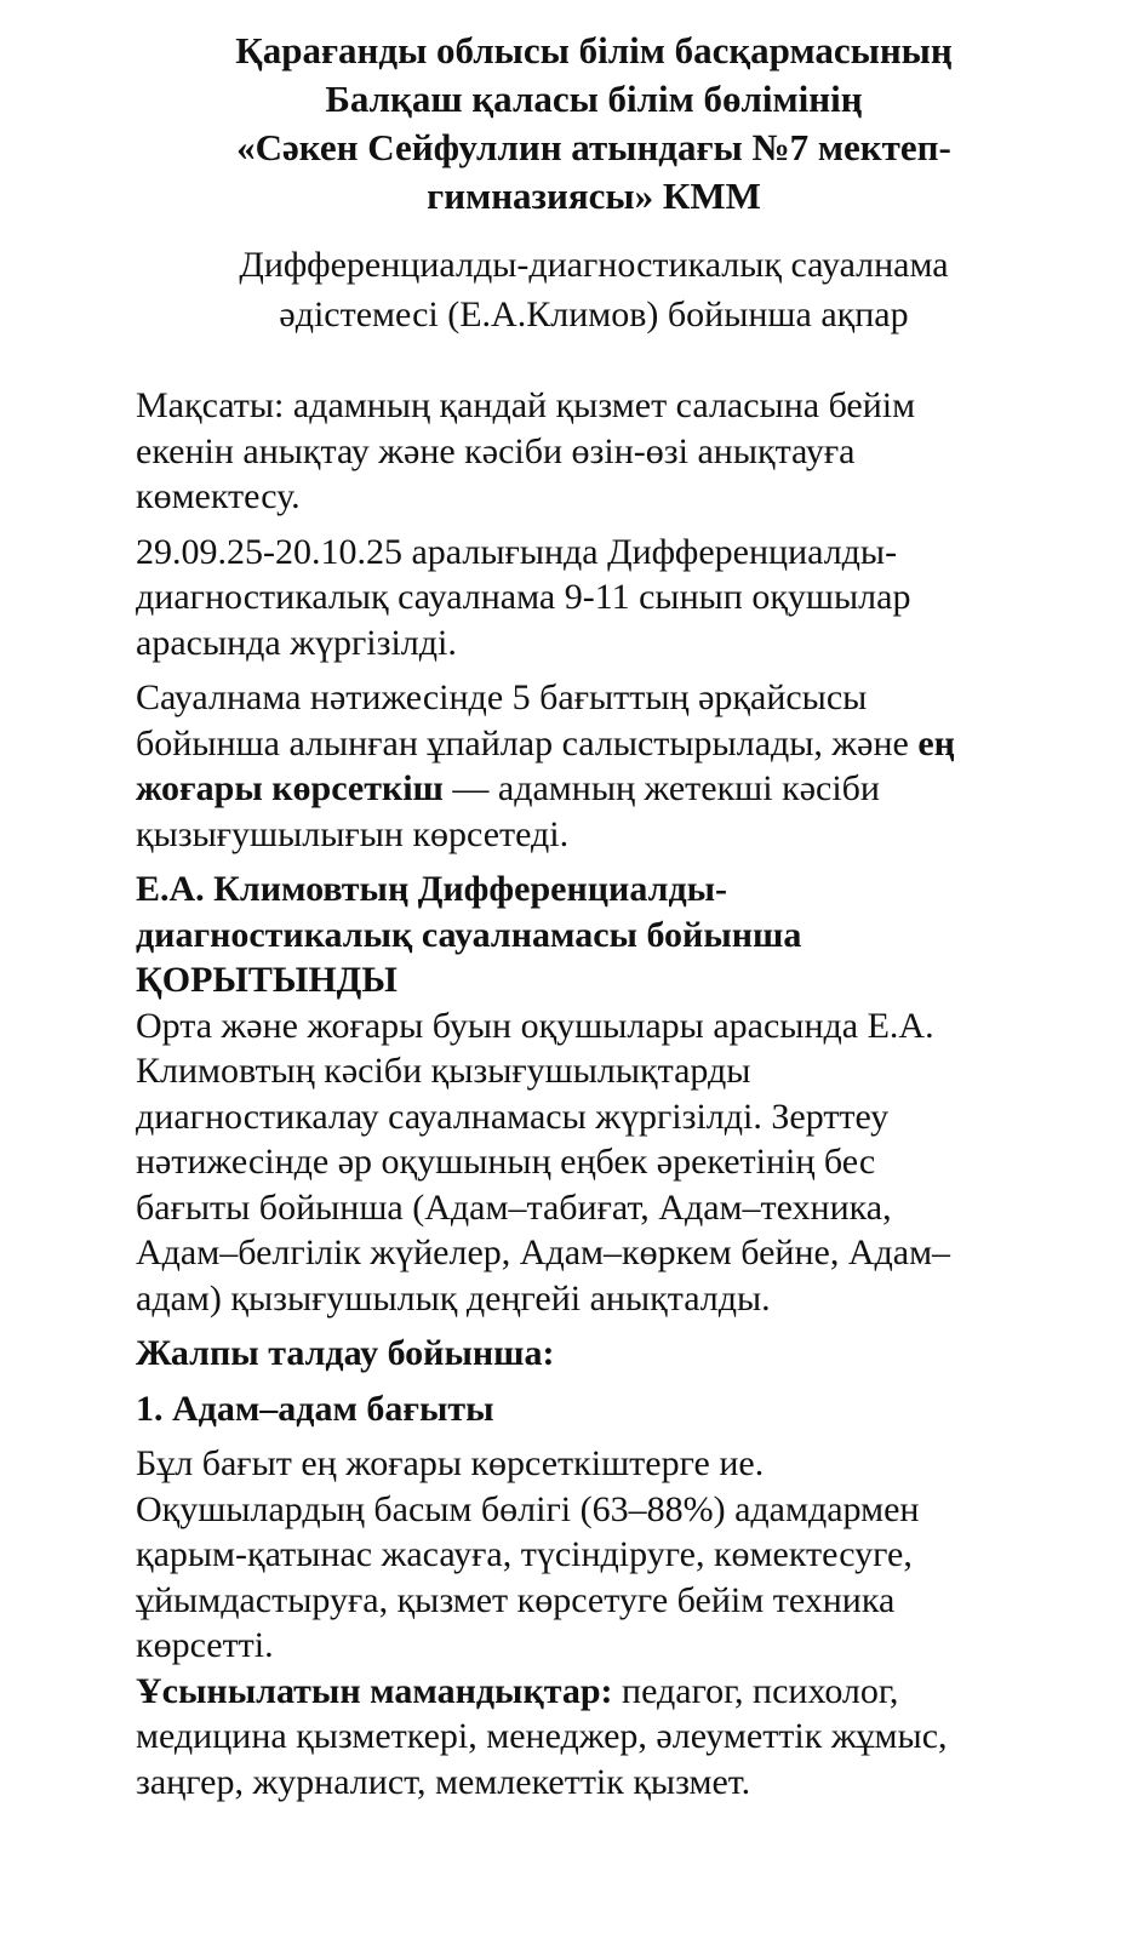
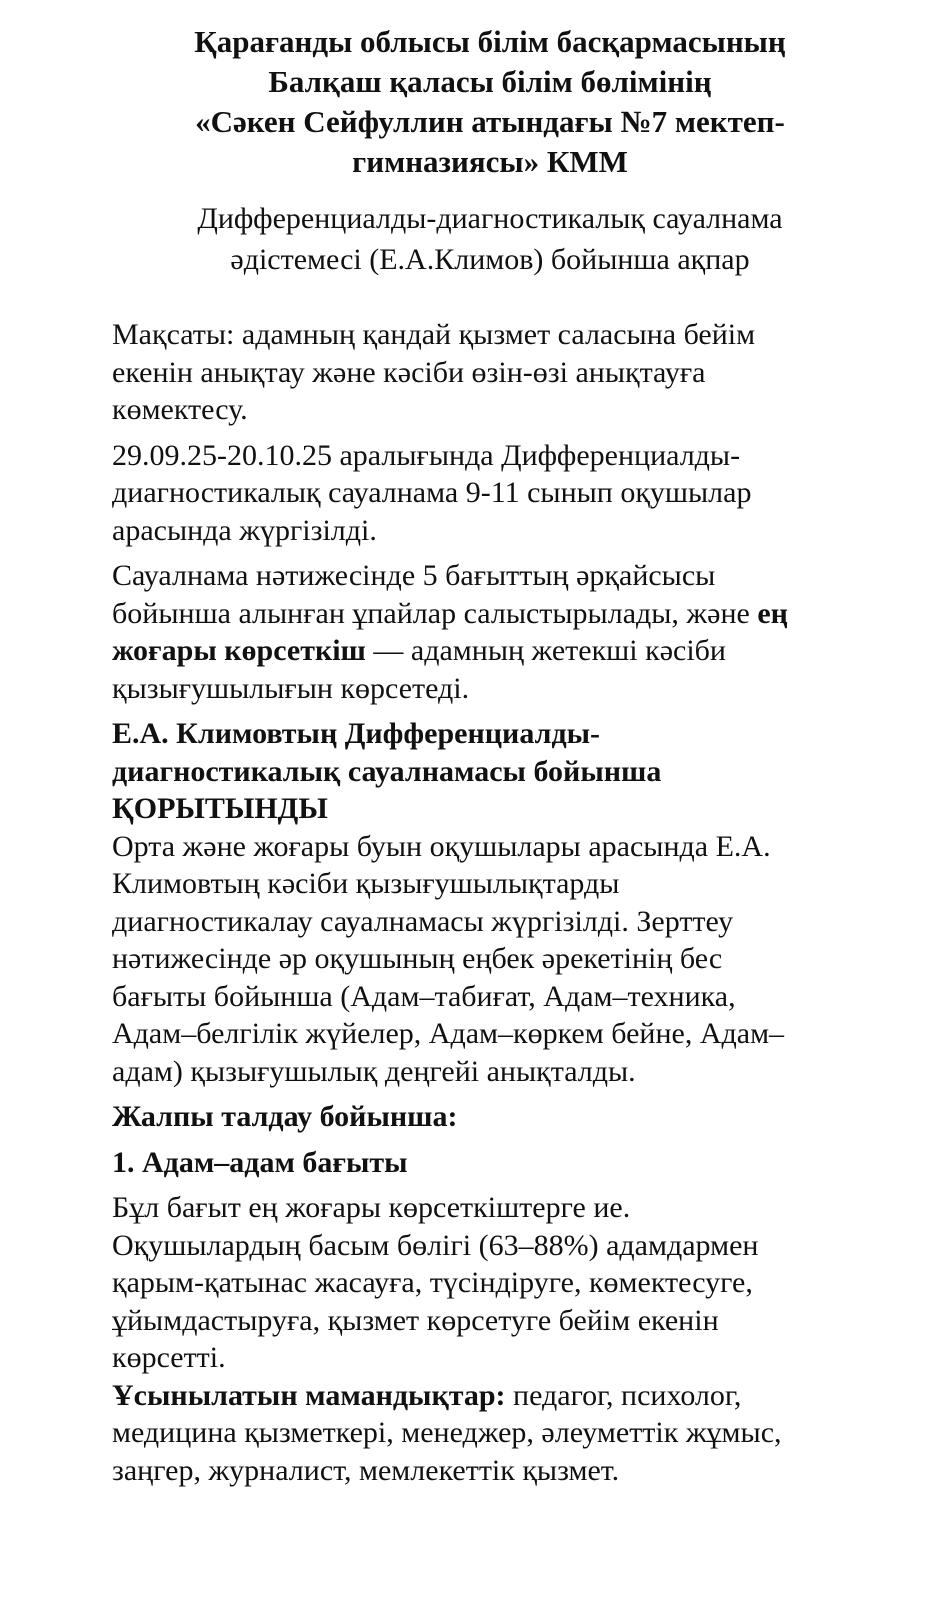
  Қарағанды облысы білім басқармасының
  Балқаш қаласы білім бөлімінің
  «Сәкен Сейфуллин атындағы №7 мектеп-
  гимназиясы» КММ
  Дифференциалды-диагностикалық сауалнама
  әдістемесі (Е.А.Климов) бойынша ақпар
  Мақсаты: адамның қандай қызмет саласына бейім
  екенін анықтау және кәсіби өзін-өзі анықтауға
  көмектесу.
  29.09.25-20.10.25 аралығында Дифференциалды-
  диагностикалық сауалнама 9-11 сынып оқушылар
  арасында жүргізілді.
  Сауалнама нәтижесінде 5 бағыттың әрқайсысы
  бойынша алынған ұпайлар салыстырылады, және ең
  жоғары көрсеткіш — адамның жетекші кәсіби
  қызығушылығын көрсетеді.
  Е.А. Климовтың Дифференциалды-
  диагностикалық сауалнамасы бойынша
  ҚОРЫТЫНДЫ
  Орта және жоғары буын оқушылары арасында Е.А.
  Климовтың кәсіби қызығушылықтарды
  диагностикалау сауалнамасы жүргізілді. Зерттеу
  нәтижесінде әр оқушының еңбек әрекетінің бес
  бағыты бойынша (Адам–табиғат, Адам–техника,
  Адам–белгілік жүйелер, Адам–көркем бейне, Адам–
  адам) қызығушылық деңгейі анықталды.
  Жалпы талдау бойынша:
  1. Адам–адам бағыты
  Бұл бағыт ең жоғары көрсеткіштерге ие.
  Оқушылардың басым бөлігі (63–88%) адамдармен
  қарым-қатынас жасауға, түсіндіруге, көмектесуге,
- ұйымдастыруға, қызмет көрсетуге бейім техника
+ ұйымдастыруға, қызмет көрсетуге бейім екенін
  көрсетті.
  Ұсынылатын мамандықтар: педагог, психолог,
  медицина қызметкері, менеджер, әлеуметтік жұмыс,
  заңгер, журналист, мемлекеттік қызмет.
